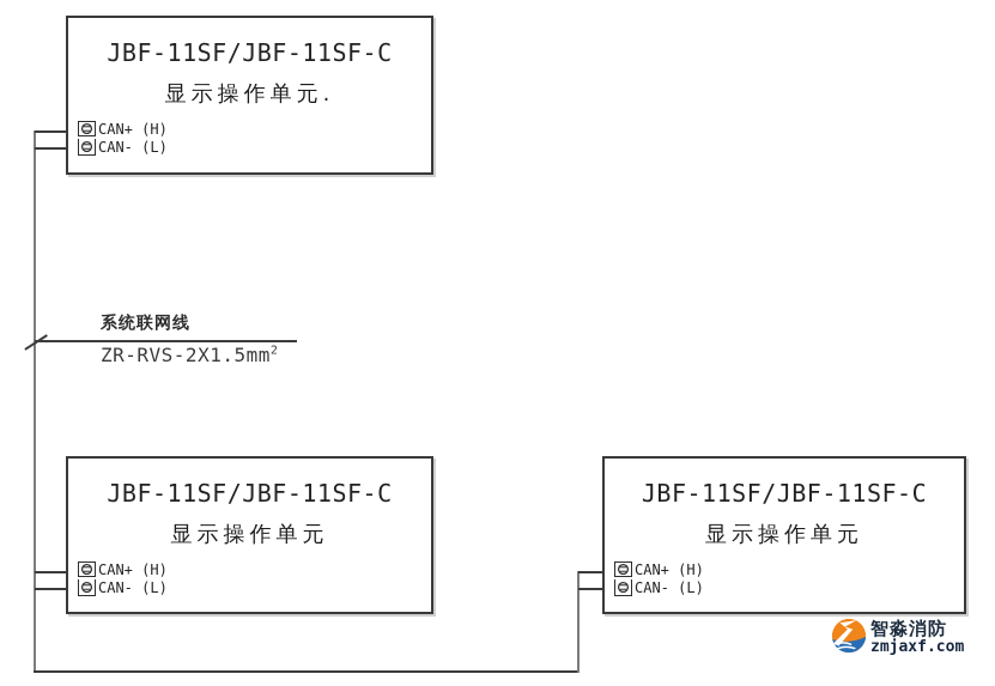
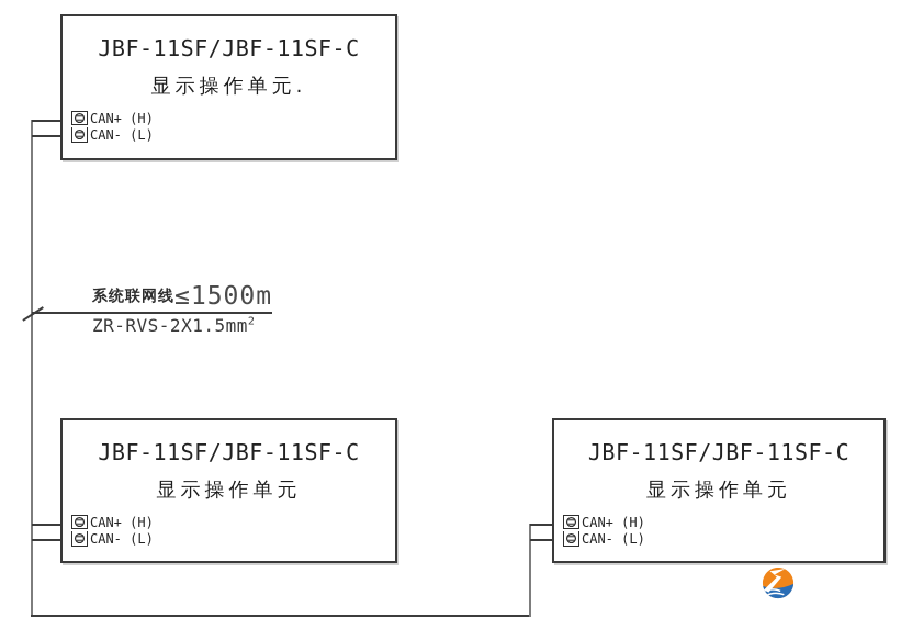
  系统联网线
+ ≤1500m
  ZR-RVS-2X1.5mm2
  JBF-11SF/JBF-11SF-C
  显示操作单元.
  CAN+ (H)
  CAN- (L)
  JBF-11SF/JBF-11SF-C
  显示操作单元
  CAN+ (H)
  CAN- (L)
  JBF-11SF/JBF-11SF-C
  显示操作单元
  CAN+ (H)
  CAN- (L)
- 智淼消防
- zmjaxf.com
